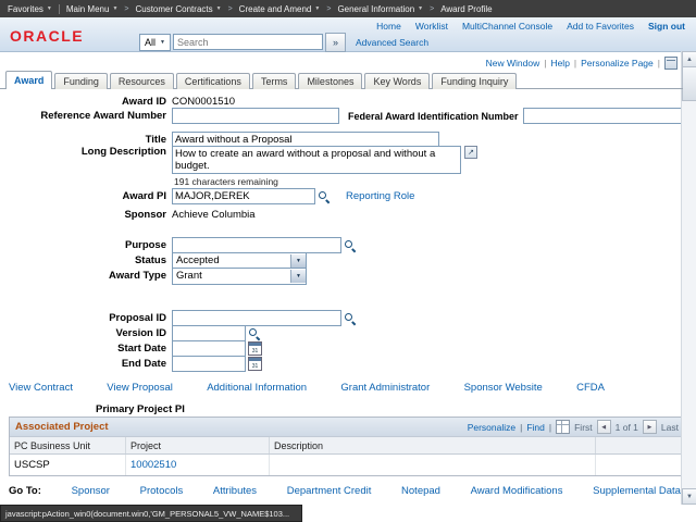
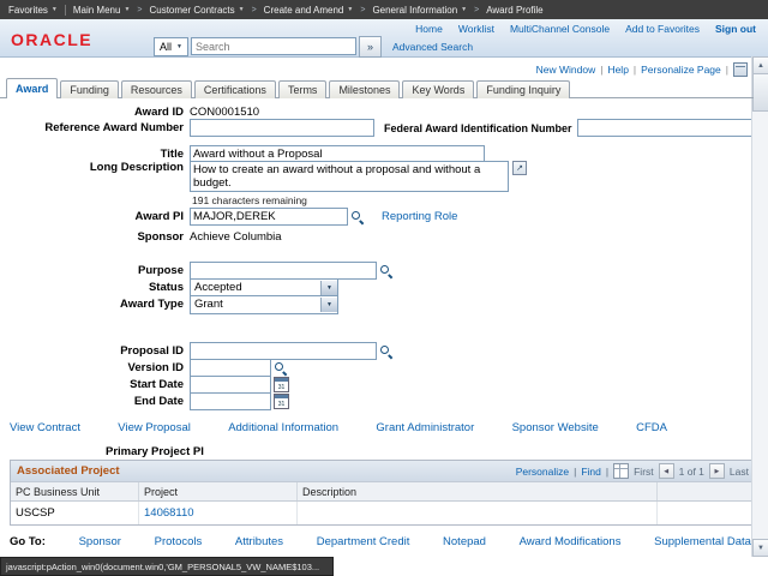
  Favorites
  Main Menu
  Customer Contracts
  Create and Amend
  General Information
  Award Profile
  ORACLE
  Home
  Worklist
  MultiChannel Console
  Add to Favorites
  Sign out
  All
  Search
  »
  Advanced Search
  New Window
  |
  Help
  |
  Personalize Page
  |
  Award
  Funding
  Resources
  Certifications
  Terms
  Milestones
  Key Words
  Funding Inquiry
  Award ID
  CON0001510
  Reference Award Number
  Federal Award Identification Number
  Title
  Award without a Proposal
  Long Description
  191 characters remaining
  Award PI
  MAJOR,DEREK
  Reporting Role
  Sponsor
  Achieve Columbia
  Purpose
  Status
  Accepted
  Award Type
  Grant
  Proposal ID
  Version ID
  Start Date
  End Date
  View Contract
  View Proposal
  Additional Information
  Grant Administrator
  Sponsor Website
  CFDA
  Primary Project PI
  Associated Project
  Personalize
  |
  Find
  |
  First
  1 of 1
  Last
  PC Business Unit
  Project
  Description
  USCSP
- 10002510
+ 14068110
  Go To:
  Sponsor
  Protocols
  Attributes
  Department Credit
  Notepad
  Award Modifications
  Supplemental Data
  javascript:pAction_win0(document.win0,'GM_PERSONAL5_VW_NAME$103...
